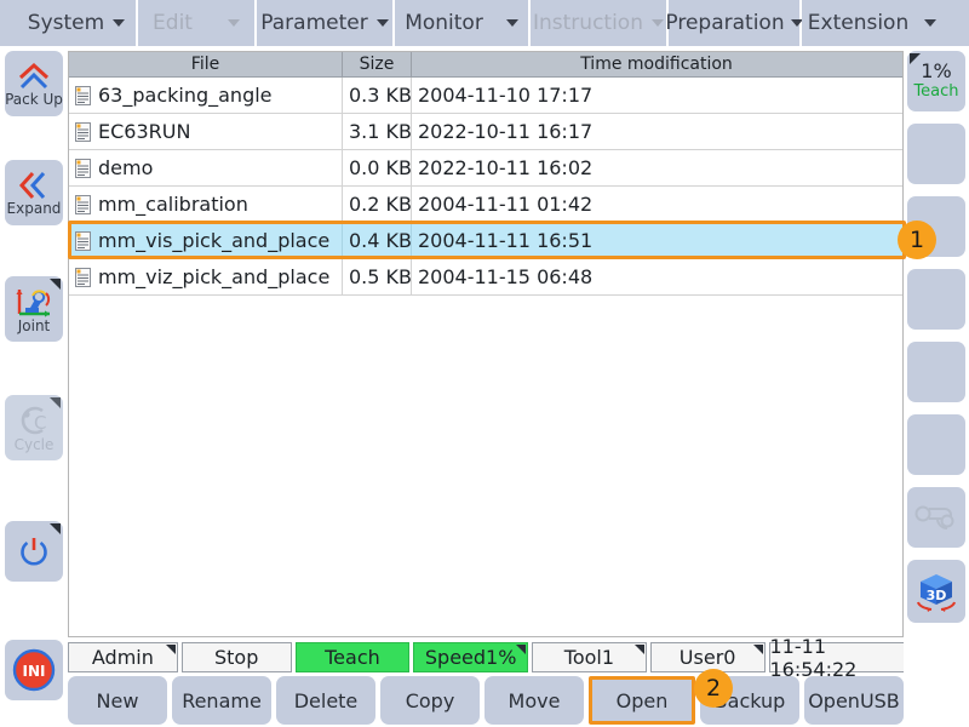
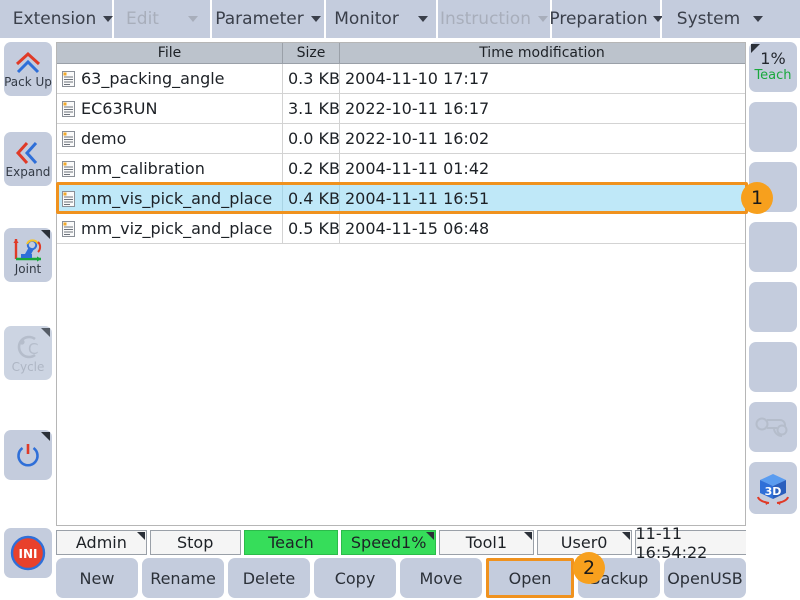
- System
+ Extension
  Edit
  Parameter
  Monitor
  Instruction
  Preparation
- Extension
+ System
  Pack Up
  Expand
  Joint
  Cycle
  INI
  1%
  Teach
  3D
  File
  Size
  Time modification
  63_packing_angle
  0.3 KB
  2004-11-10 17:17
  EC63RUN
  3.1 KB
  2022-10-11 16:17
  demo
  0.0 KB
  2022-10-11 16:02
  mm_calibration
  0.2 KB
  2004-11-11 01:42
  mm_vis_pick_and_place
  0.4 KB
  2004-11-11 16:51
  mm_viz_pick_and_place
  0.5 KB
  2004-11-15 06:48
  Admin
  Stop
  Teach
  Speed1%
  Tool1
  User0
  11-11 16:54:22
  New
  Rename
  Delete
  Copy
  Move
  Open
  ackup
  OpenUSB
  1
  2
